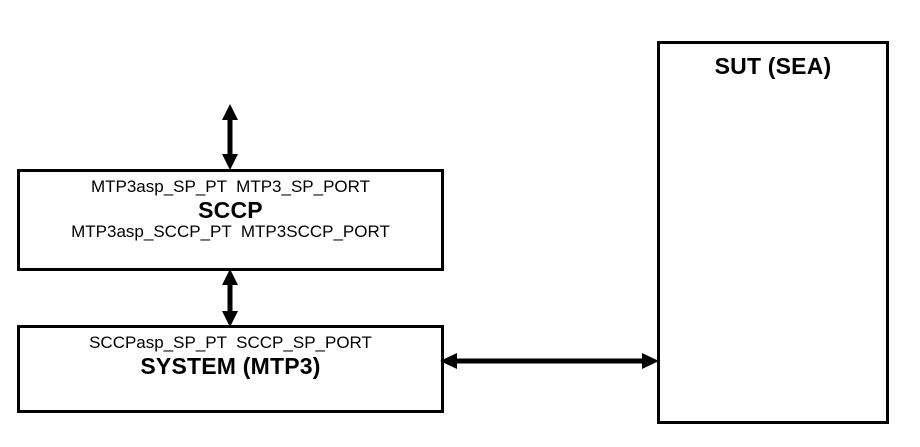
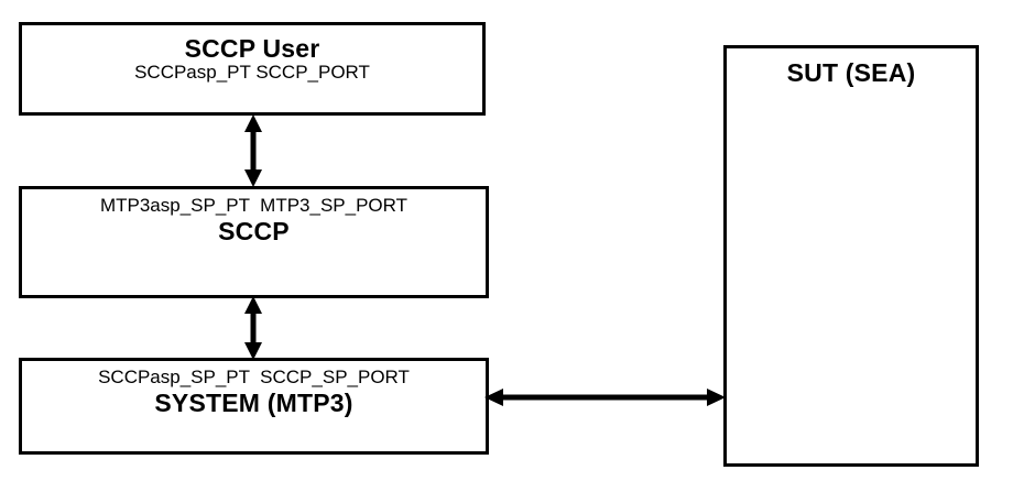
+ SCCP User
+ SCCPasp_PT SCCP_PORT
  MTP3asp_SP_PT MTP3_SP_PORT
  SCCP
- MTP3asp_SCCP_PT MTP3SCCP_PORT
  SCCPasp_SP_PT SCCP_SP_PORT
  SYSTEM (MTP3)
  SUT (SEA)
